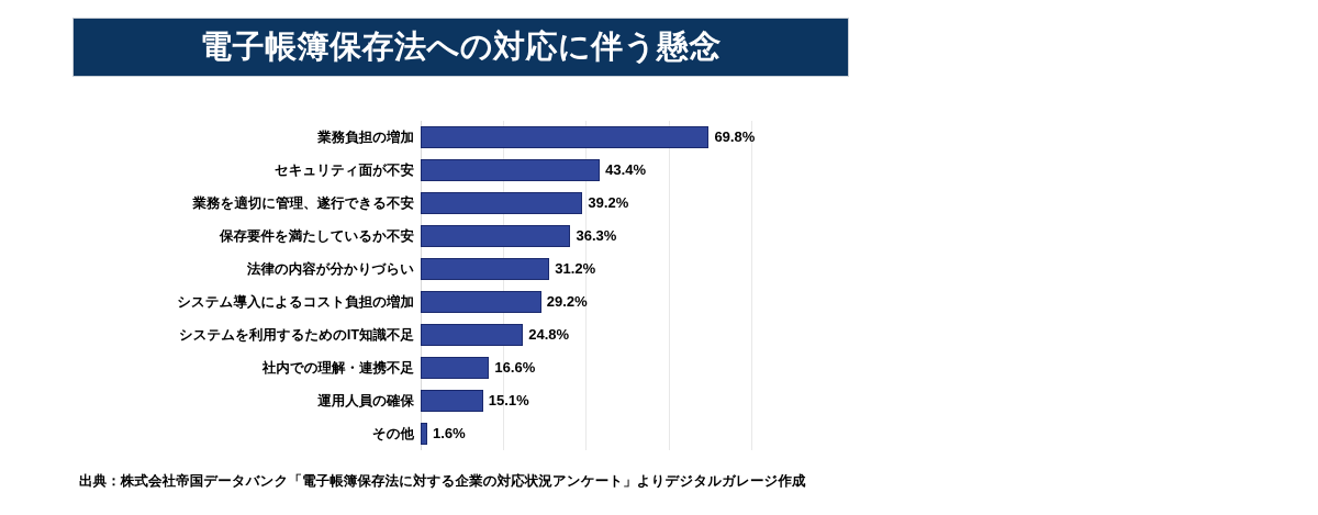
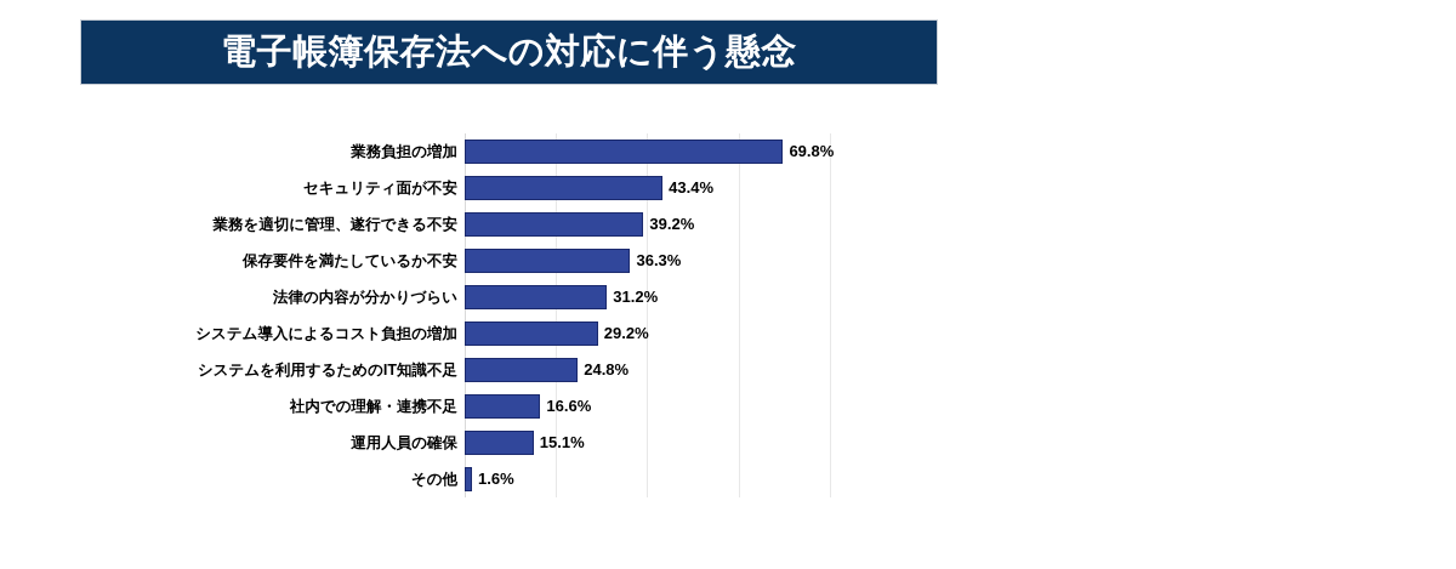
  電子帳簿保存法への対応に伴う懸念
  業務負担の増加
  69.8%
  セキュリティ面が不安
  43.4%
  業務を適切に管理、遂行できる不安
  39.2%
  保存要件を満たしているか不安
  36.3%
  法律の内容が分かりづらい
  31.2%
  システム導入によるコスト負担の増加
  29.2%
  システムを利用するためのIT知識不足
  24.8%
  社内での理解・連携不足
  16.6%
  運用人員の確保
  15.1%
  その他
  1.6%
- 出典：株式会社帝国データバンク「電子帳簿保存法に対する企業の対応状況アンケート」よりデジタルガレージ作成
